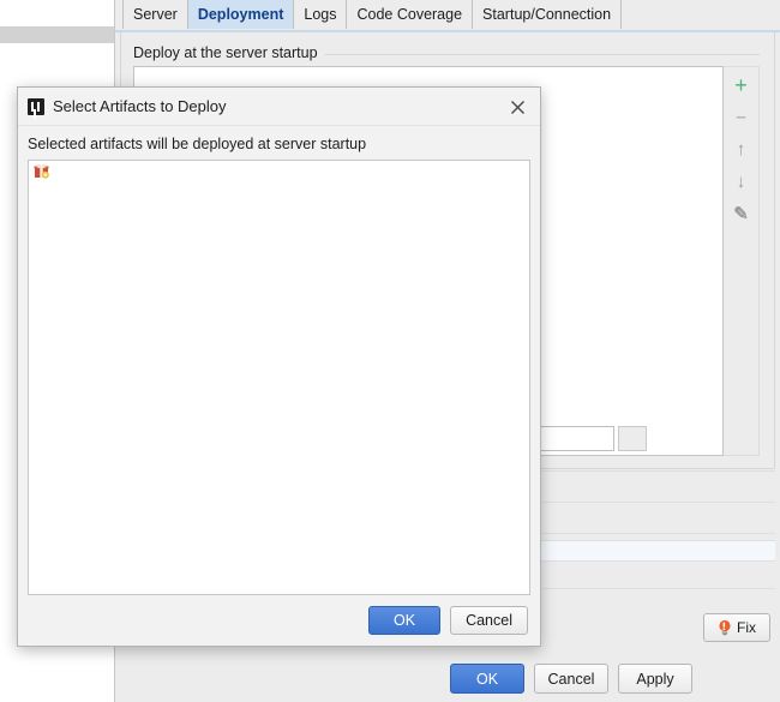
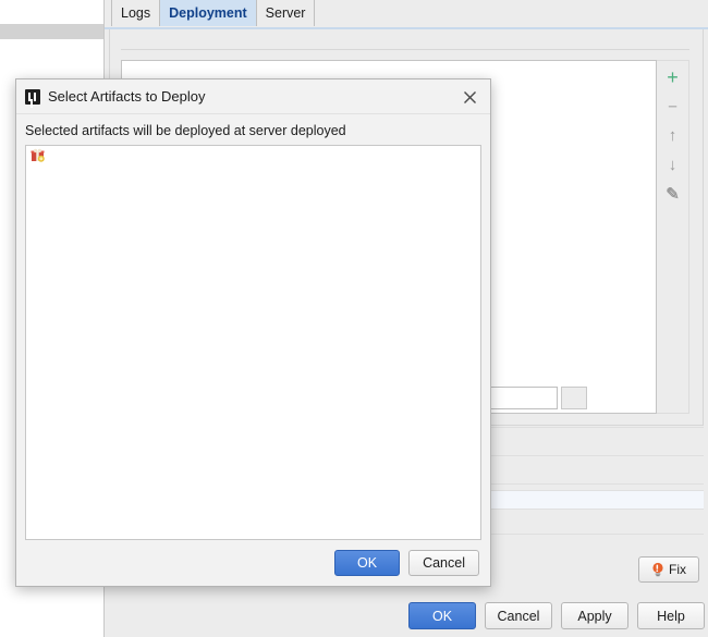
- Server
+ Logs
  Deployment
- Logs
+ Server
- Code Coverage
- Startup/Connection
- Deploy at the server startup
  +
  –
  ↑
  ↓
  ✎
  Fix
  OK
  Cancel
  Apply
+ Help
  Select Artifacts to Deploy
- Selected artifacts will be deployed at server startup
+ Selected artifacts will be deployed at server deployed
  OK
  Cancel
